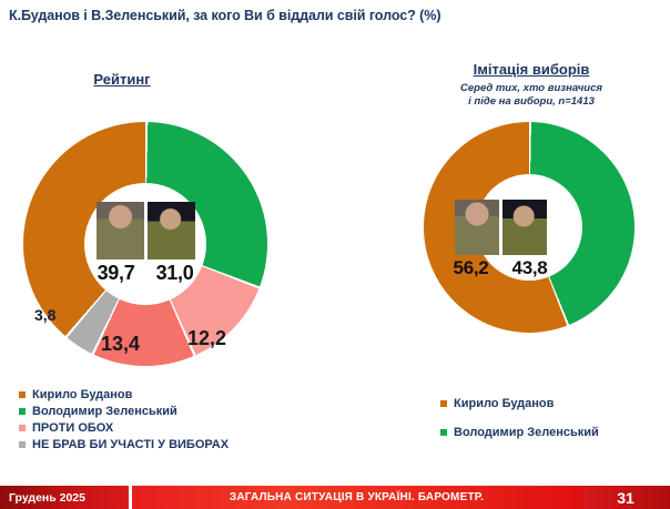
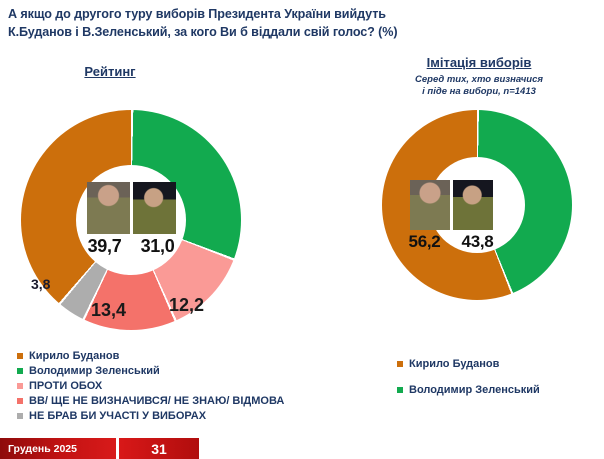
+ А якщо до другого туру виборів Президента України вийдуть
  К.Буданов і В.Зеленський, за кого Ви б віддали свій голос? (%)
  Рейтинг
  39,7
  31,0
  3,8
  13,4
  12,2
  Кирило Буданов
  Володимир Зеленський
  ПРОТИ ОБОХ
+ ВВ/ ЩЕ НЕ ВИЗНАЧИВСЯ/ НЕ ЗНАЮ/ ВІДМОВА
  НЕ БРАВ БИ УЧАСТІ У ВИБОРАХ
  Імітація виборів
  Серед тих, хто визначися
  і піде на вибори, n=1413
  56,2
  43,8
  Кирило Буданов
  Володимир Зеленський
  Грудень 2025
- ЗАГАЛЬНА СИТУАЦІЯ В УКРАЇНІ. БАРОМЕТР.
  31
